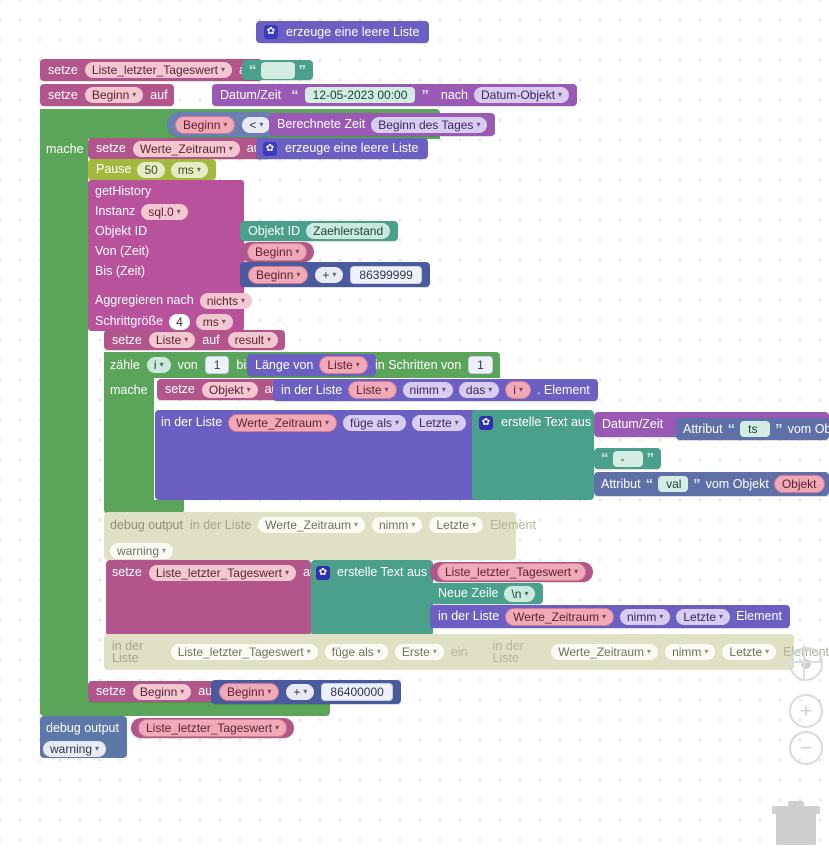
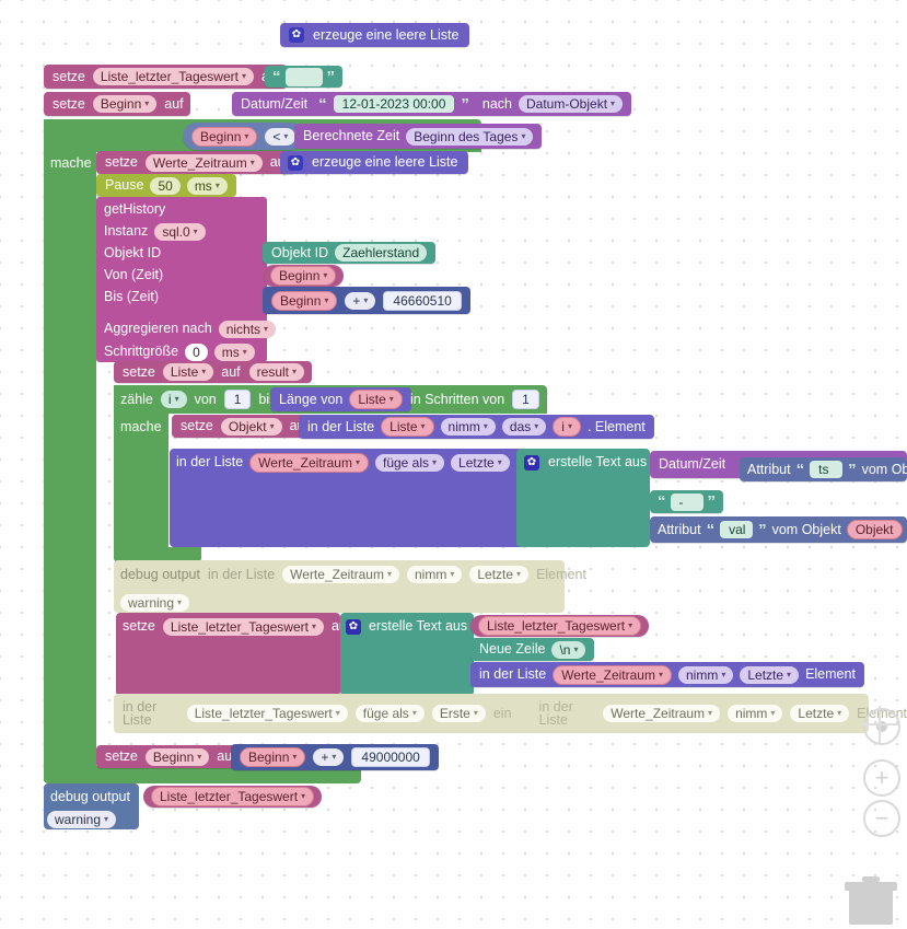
  ✿
  erzeuge eine leere Liste
  setze
  Liste_letzter_Tageswert
  ▾
  “
  ”
  setze
  Beginn
  ▾
  auf
  Datum/Zeit
  “
- 12-05-2023 00:00
+ 12-01-2023 00:00
  ”
  nach
  Datum-Objekt
  ▾
  mache
  Beginn
  ▾
  <
  ▾
  Berechnete Zeit
  Beginn des Tages
  ▾
  setze
  Werte_Zeitraum
  ▾
  ✿
  erzeuge eine leere Liste
  Pause
  50
  ms
  ▾
  getHistory
  Instanz
  sql.0
  ▾
  Objekt ID
  Von (Zeit)
  Bis (Zeit)
  Aggregieren nach
  nichts
  ▾
  Schrittgröße
- 4
+ 0
  ms
  ▾
  Objekt ID
  Zaehlerstand
  Beginn
  ▾
  Beginn
  ▾
  +
  ▾
- 86399999
+ 46660510
  setze
  Liste
  ▾
  auf
  result
  ▾
  zähle
  i
  ▾
  von
  1
  Länge von
  Liste
  ▾
  in Schritten von
  1
  mache
  setze
  Objekt
  ▾
  in der Liste
  Liste
  ▾
  nimm
  ▾
  das
  ▾
  i
  ▾
  . Element
  in der Liste
  Werte_Zeitraum
  ▾
  füge als
  ▾
  Letzte
  ▾
  ✿
  erstelle Text aus
  Datum/Zeit
  Attribut
  “
  ts
  ”
  “
  -
  ”
  Attribut
  “
  val
  ”
  vom Objekt
  Objekt
  debug output
  in der Liste
  Werte_Zeitraum
  ▾
  nimm
  ▾
  Letzte
  ▾
  Element
  warning
  ▾
  setze
  Liste_letzter_Tageswert
  ▾
  ✿
  erstelle Text aus
  Liste_letzter_Tageswert
  ▾
  Neue Zeile
  \n
  ▾
  in der Liste
  Werte_Zeitraum
  ▾
  nimm
  ▾
  Letzte
  ▾
  Element
  in der Liste
  Liste_letzter_Tageswert
  ▾
  füge als
  ▾
  Erste
  ▾
  ein
  in der Liste
  Werte_Zeitraum
  ▾
  nimm
  ▾
  Letzte
  ▾
  Element
  setze
  Beginn
  ▾
  Beginn
  ▾
  +
  ▾
- 86400000
+ 49000000
  debug output
  Liste_letzter_Tageswert
  ▾
  warning
  ▾
  +
  −
